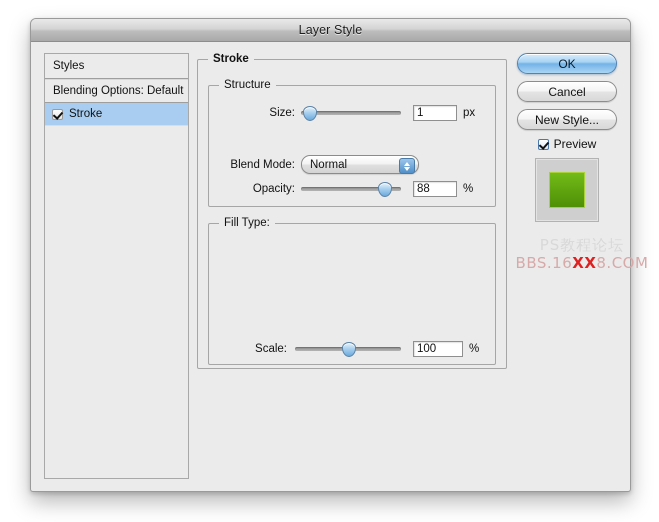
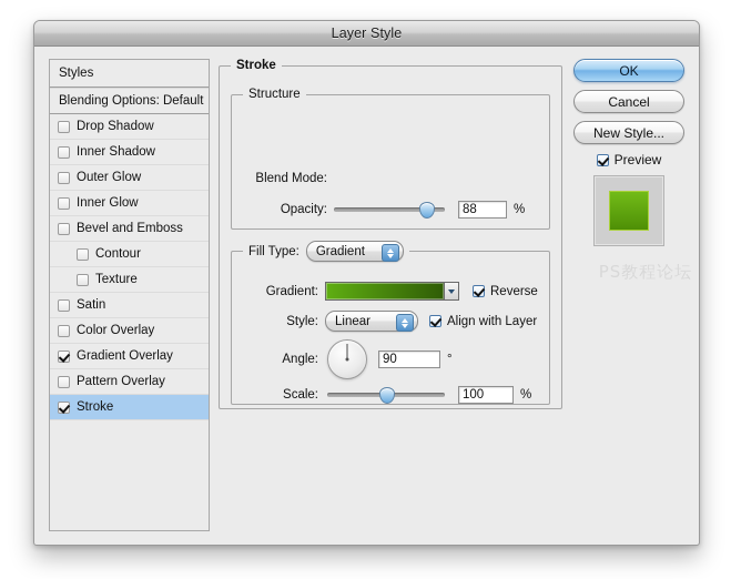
  Layer Style
  Styles
  Blending Options: Default
+ Drop Shadow
+ Inner Shadow
+ Outer Glow
+ Inner Glow
+ Bevel and Emboss
+ Contour
+ Texture
+ Satin
+ Color Overlay
+ Gradient Overlay
+ Pattern Overlay
  Stroke
  Stroke
  Structure
- Size:
- 1
- px
  Blend Mode:
- Normal
  Opacity:
  88
  %
  Fill Type:
+ Gradient
+ Gradient:
+ Reverse
+ Style:
+ Linear
+ Align with Layer
+ Angle:
+ 90
+ °
  Scale:
  100
  %
  OK
  Cancel
  New Style...
  Preview
- BBS.16XX8.COM
